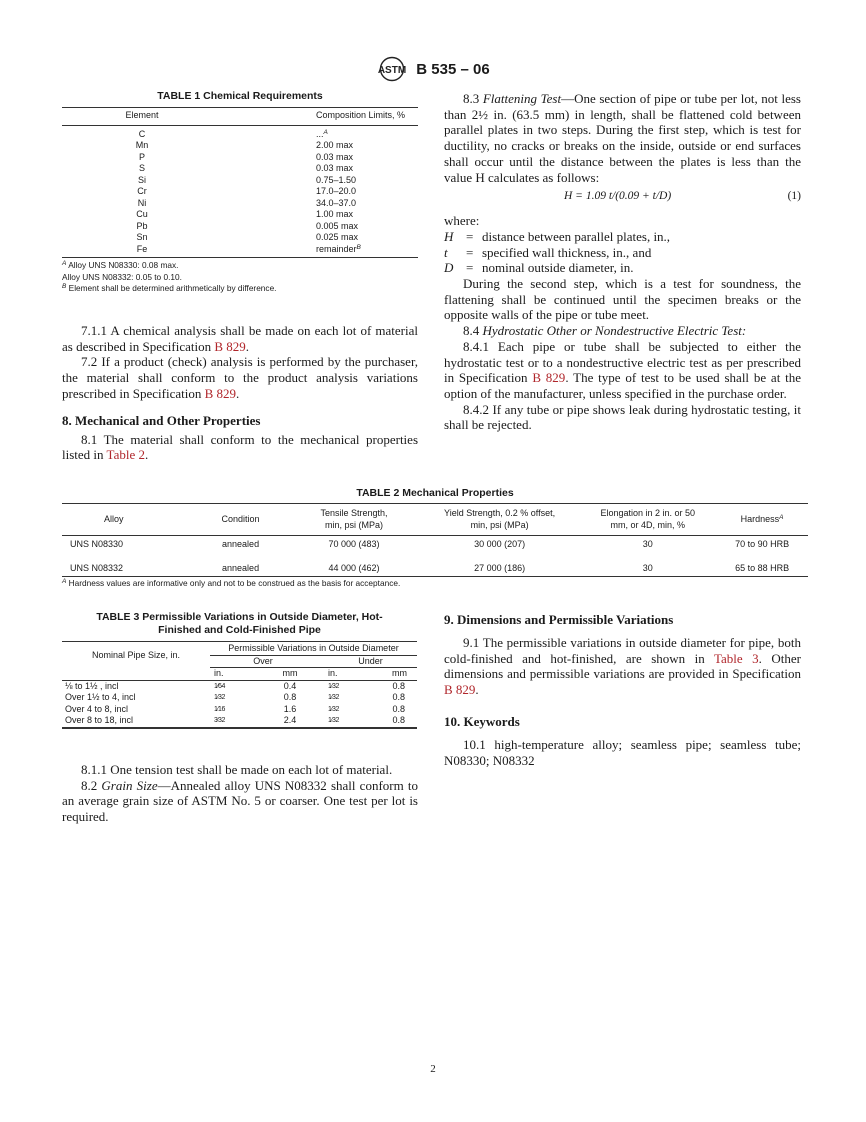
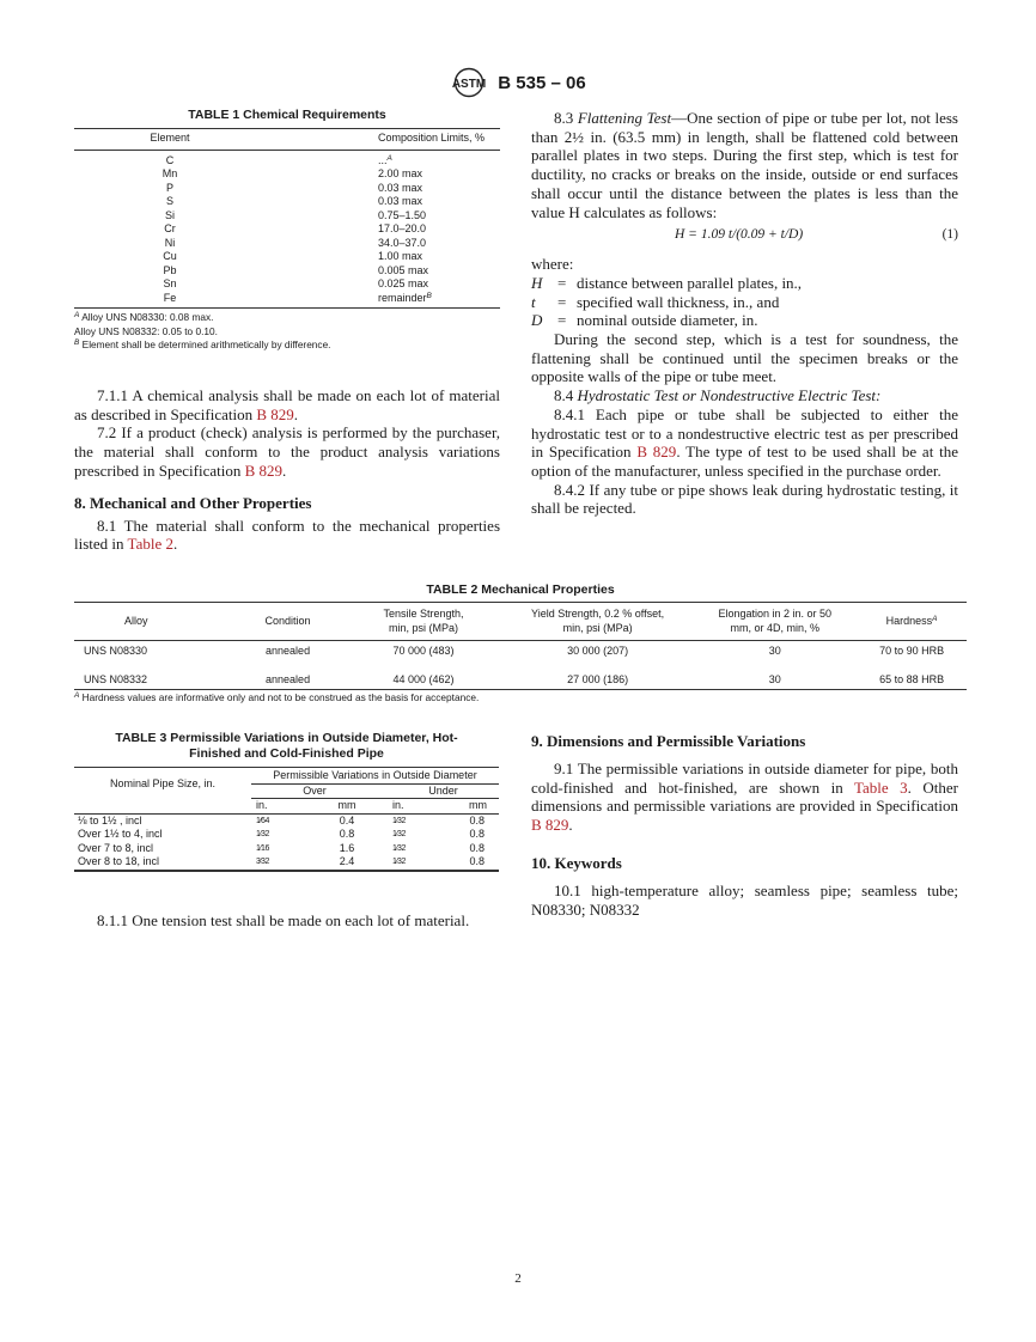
  ASTM
  B 535 – 06
  TABLE 1 Chemical Requirements
  Element	Composition Limits, %
  C	...
  Mn	2.00 max
  P	0.03 max
  S	0.03 max
  Si	0.75–1.50
  Cr	17.0–20.0
  Ni	34.0–37.0
  Cu	1.00 max
  Pb	0.005 max
  Sn	0.025 max
  Fe	remainder
  Alloy UNS N08330: 0.08 max.
  Alloy UNS N08332: 0.05 to 0.10.
  Element shall be determined arithmetically by difference.
  7.1.1 A chemical analysis shall be made on each lot of material as described in Specification B 829.
  7.2 If a product (check) analysis is performed by the purchaser, the material shall conform to the product analysis variations prescribed in Specification B 829.
  8. Mechanical and Other Properties
  8.1 The material shall conform to the mechanical properties listed in Table 2.
  8.3 Flattening Test—One section of pipe or tube per lot, not less than 2½ in. (63.5 mm) in length, shall be flattened cold between parallel plates in two steps. During the first step, which is test for ductility, no cracks or breaks on the inside, outside or end surfaces shall occur until the distance between the plates is less than the value H calculates as follows:
  H = 1.09 t/(0.09 + t/D)
  (1)
  where:
  H
  =
  distance between parallel plates, in.,
  t
  =
  specified wall thickness, in., and
  D
  =
  nominal outside diameter, in.
  During the second step, which is a test for soundness, the flattening shall be continued until the specimen breaks or the opposite walls of the pipe or tube meet.
- 8.4 Hydrostatic Other or Nondestructive Electric Test:
+ 8.4 Hydrostatic Test or Nondestructive Electric Test:
  8.4.1 Each pipe or tube shall be subjected to either the hydrostatic test or to a nondestructive electric test as per prescribed in Specification B 829. The type of test to be used shall be at the option of the manufacturer, unless specified in the purchase order.
  8.4.2 If any tube or pipe shows leak during hydrostatic testing, it shall be rejected.
  TABLE 2 Mechanical Properties
  Alloy	Condition	Tensile Strength,min, psi (MPa)	Yield Strength, 0.2 % offset,min, psi (MPa)	Elongation in 2 in. or 50mm, or 4D, min, %	Hardness
  UNS N08330	annealed	70 000 (483)	30 000 (207)	30	70 to 90 HRB
  UNS N08332	annealed	44 000 (462)	27 000 (186)	30	65 to 88 HRB
  Hardness values are informative only and not to be construed as the basis for acceptance.
  TABLE 3 Permissible Variations in Outside Diameter, Hot-
  Finished and Cold-Finished Pipe
  Nominal Pipe Size, in.	Permissible Variations in Outside Diameter
  Over	Under
  	in.	mm	in.	mm
  Over 1½ to 4, incl		0.8		0.8
- Over 4 to 8, incl		1.6		0.8
+ Over 7 to 8, incl		1.6		0.8
  Over 8 to 18, incl		2.4		0.8
  8.1.1 One tension test shall be made on each lot of material.
- 8.2 Grain Size—Annealed alloy UNS N08332 shall conform to an average grain size of ASTM No. 5 or coarser. One test per lot is required.
  9. Dimensions and Permissible Variations
  9.1 The permissible variations in outside diameter for pipe, both cold-finished and hot-finished, are shown in Table 3. Other dimensions and permissible variations are provided in Specification B 829.
  10. Keywords
  10.1 high-temperature alloy; seamless pipe; seamless tube; N08330; N08332
  2
